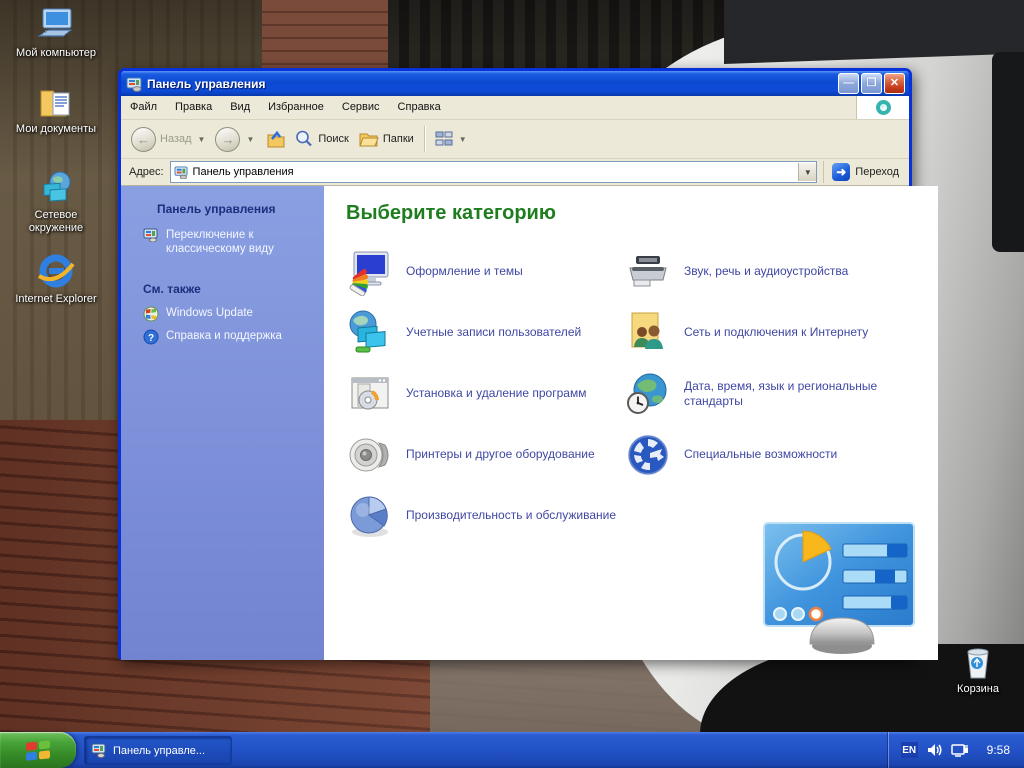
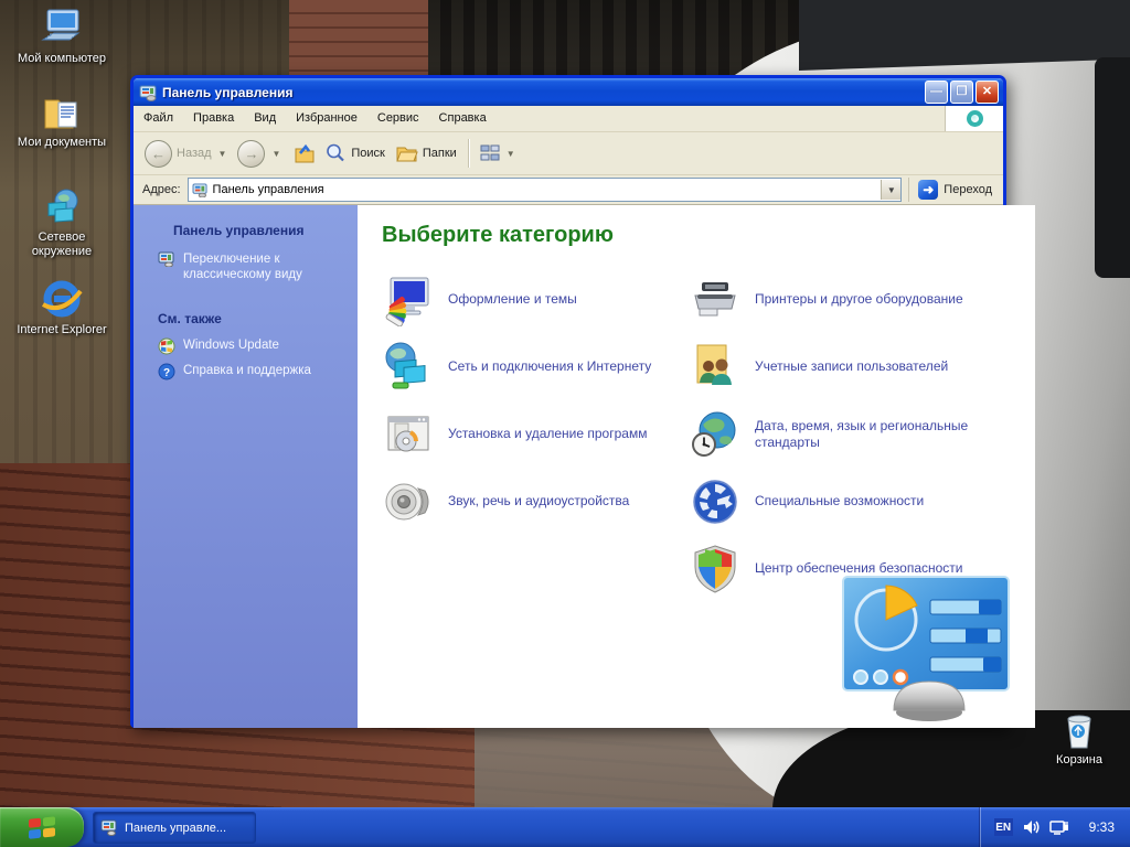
  Мой компьютер
  Мои документы
  Сетевое окружение
  Internet Explorer
  Корзина
  Панель управления
  —
  ❐
  ✕
  Файл
  Правка
  Вид
  Избранное
  Сервис
  Справка
  ←
  Назад
  ▼
  →
  ▼
  Поиск
  Папки
  ▼
  Адрес:
  Панель управления
  ▼
  ➜
  Переход
  Панель управления
  Переключение к классическому виду
  См. также
  Windows Update
  ?
  Справка и поддержка
  Выберите категорию
  Оформление и темы
- Учетные записи пользователей
+ Сеть и подключения к Интернету
  Установка и удаление программ
- Принтеры и другое оборудование
+ Звук, речь и аудиоустройства
- Производительность и обслуживание
- Звук, речь и аудиоустройства
+ Принтеры и другое оборудование
- Сеть и подключения к Интернету
+ Учетные записи пользователей
  Дата, время, язык и региональные стандарты
  Специальные возможности
+ Центр обеспечения безопасности
  Панель управле...
  EN
- 9:58
+ 9:33
